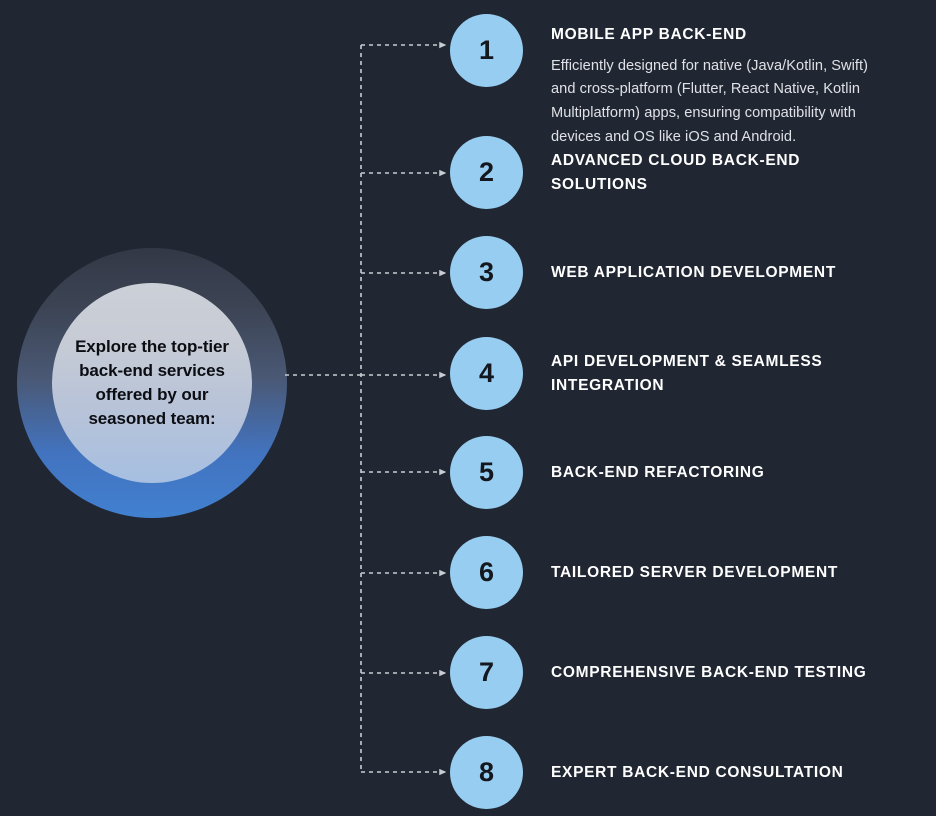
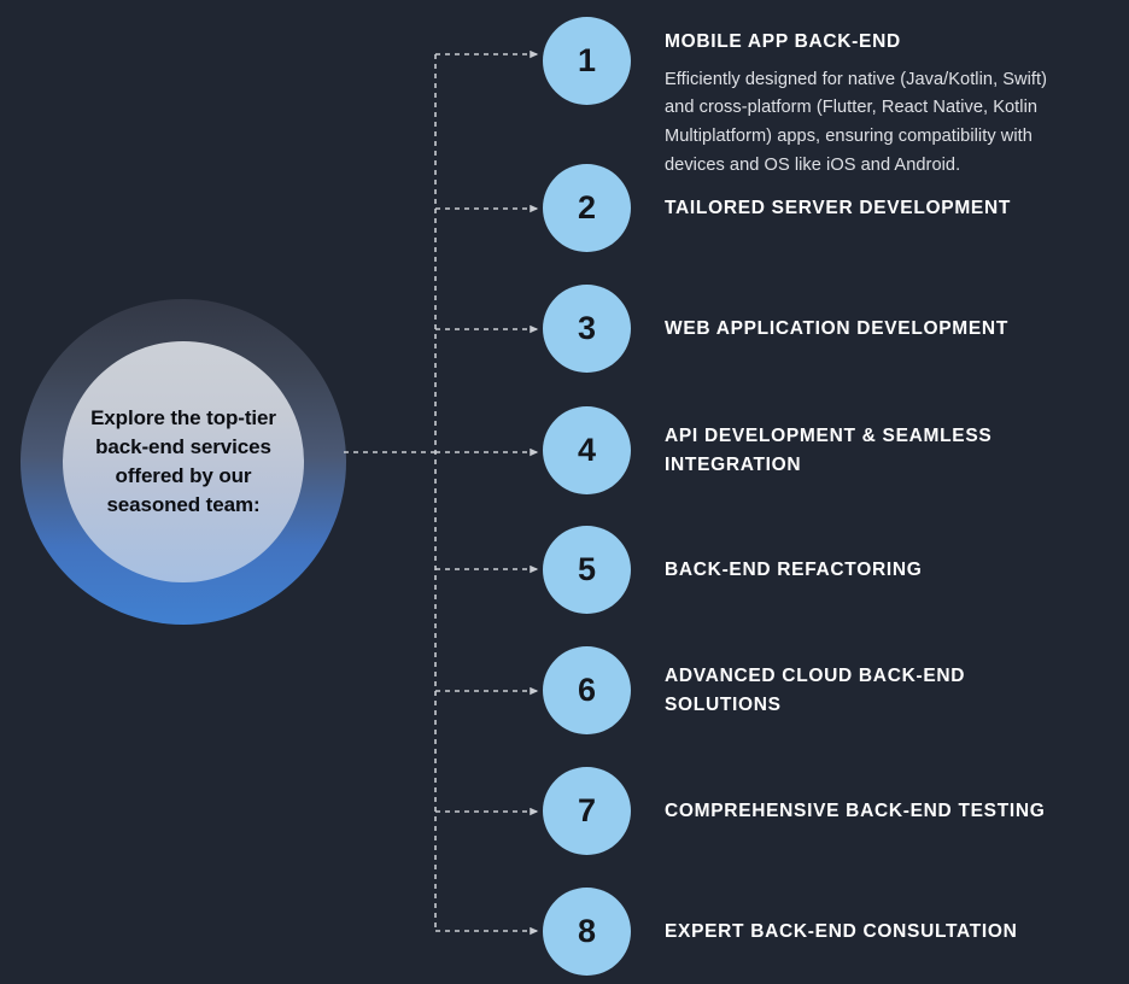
  Explore the top-tier back-end services offered by our seasoned team:
  1
  MOBILE APP BACK-END
  Efficiently designed for native (Java/Kotlin, Swift) and cross-platform (Flutter, React Native, Kotlin Multiplatform) apps, ensuring compatibility with devices and OS like iOS and Android.
  2
- ADVANCED CLOUD BACK-END SOLUTIONS
+ TAILORED SERVER DEVELOPMENT
  3
  WEB APPLICATION DEVELOPMENT
  4
  API DEVELOPMENT & SEAMLESS INTEGRATION
  5
  BACK-END REFACTORING
  6
- TAILORED SERVER DEVELOPMENT
+ ADVANCED CLOUD BACK-END SOLUTIONS
  7
  COMPREHENSIVE BACK-END TESTING
  8
  EXPERT BACK-END CONSULTATION
